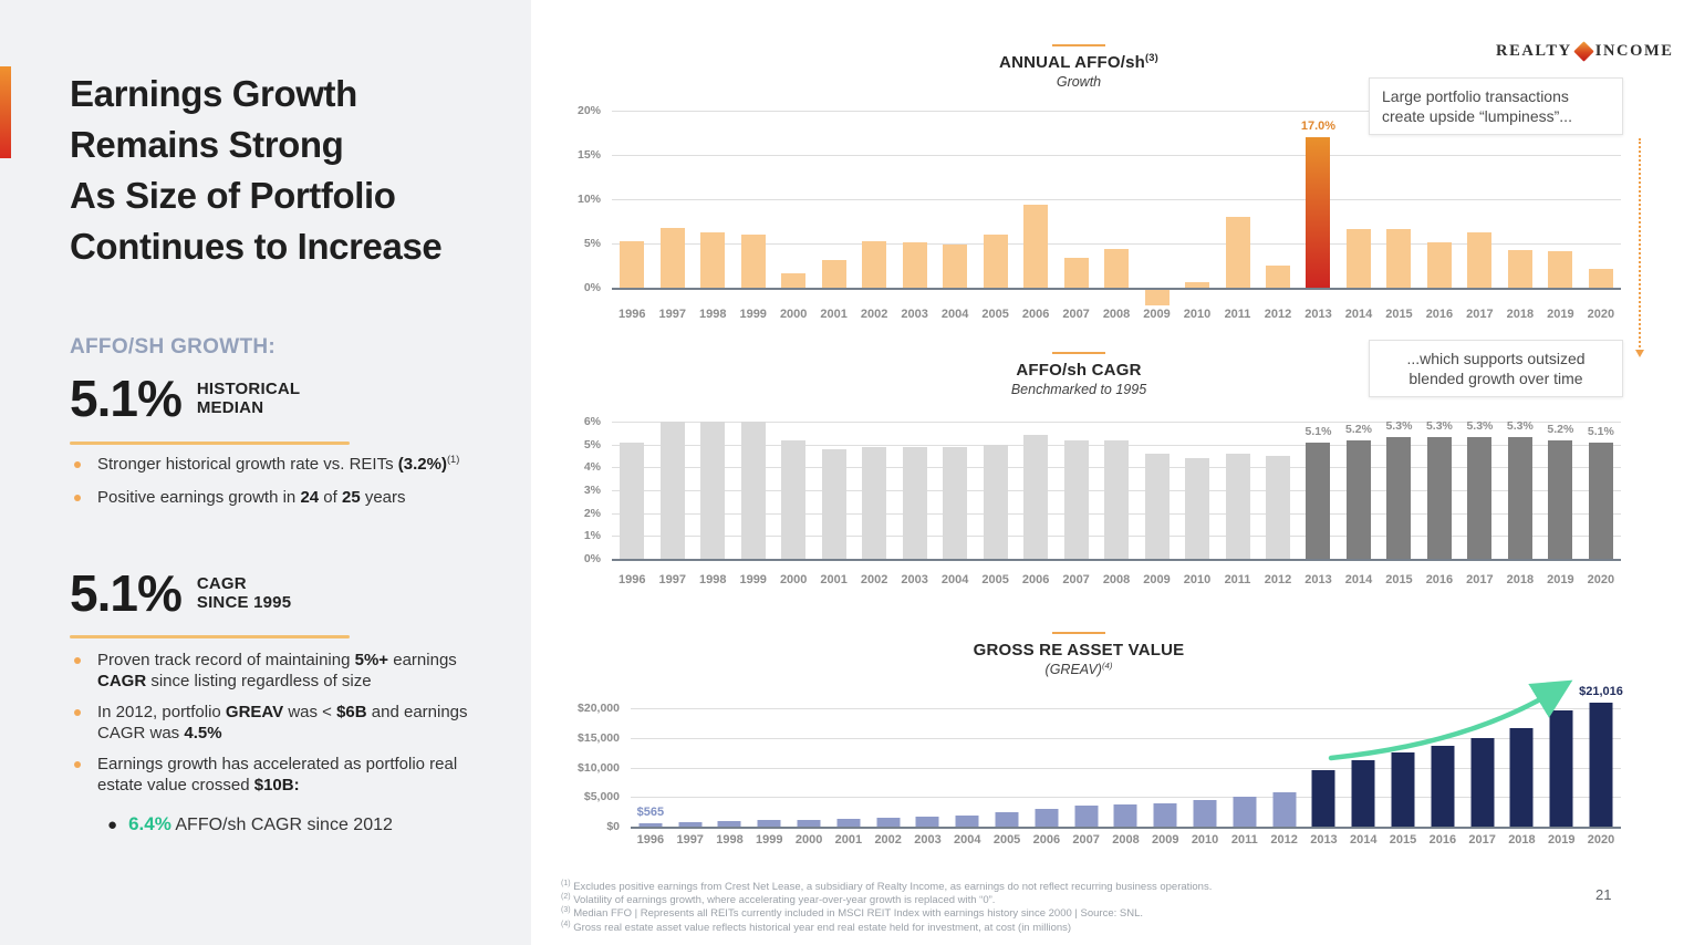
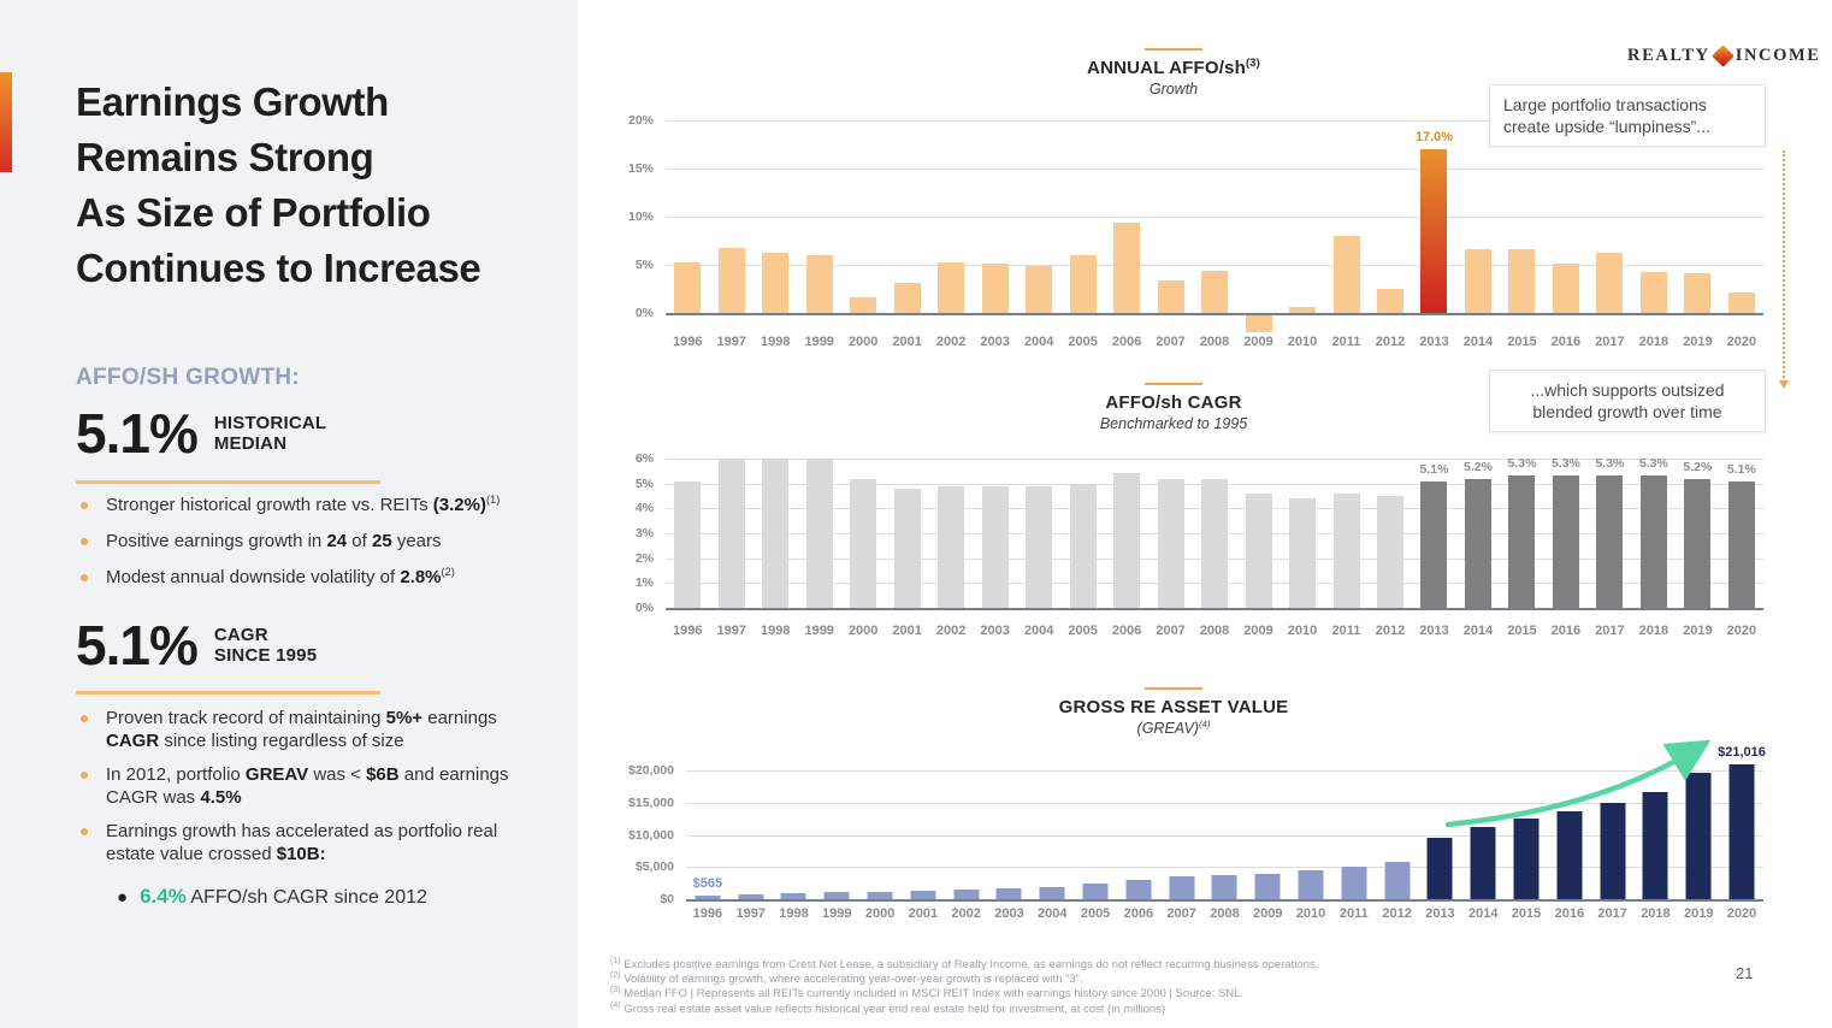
  Earnings Growth
  Remains Strong
  As Size of Portfolio
  Continues to Increase
  AFFO/SH GROWTH:
  5.1%
  HISTORICAL
  MEDIAN
  Stronger historical growth rate vs. REITs (3.2%)(1)
  Positive earnings growth in 24 of 25 years
+ Modest annual downside volatility of 2.8%(2)
  5.1%
  CAGR
  SINCE 1995
  Proven track record of maintaining 5%+ earnings CAGR since listing regardless of size
  In 2012, portfolio GREAV was < $6B and earnings CAGR was 4.5%
  Earnings growth has accelerated as portfolio real estate value crossed $10B:
  ● 6.4% AFFO/sh CAGR since 2012
  REALTY
  INCOME
  ANNUAL AFFO/sh(3)
  Growth
  20%
  15%
  10%
  5%
  0%
  17.0%
  1996
  1997
  1998
  1999
  2000
  2001
  2002
  2003
  2004
  2005
  2006
  2007
  2008
  2009
  2010
  2011
  2012
  2013
  2014
  2015
  2016
  2017
  2018
  2019
  2020
  AFFO/sh CAGR
  Benchmarked to 1995
  6%
  5%
  4%
  3%
  2%
  1%
  0%
  5.1%
  5.2%
  5.3%
  5.3%
  5.3%
  5.3%
  5.2%
  5.1%
  1996
  1997
  1998
  1999
  2000
  2001
  2002
  2003
  2004
  2005
  2006
  2007
  2008
  2009
  2010
  2011
  2012
  2013
  2014
  2015
  2016
  2017
  2018
  2019
  2020
  GROSS RE ASSET VALUE
  (GREAV)(4)
  $20,000
  $15,000
  $10,000
  $5,000
  $0
  $565
  $21,016
  1996
  1997
  1998
  1999
  2000
  2001
  2002
  2003
  2004
  2005
  2006
  2007
  2008
  2009
  2010
  2011
  2012
  2013
  2014
  2015
  2016
  2017
  2018
  2019
  2020
  Large portfolio transactions create upside “lumpiness”...
  ...which supports outsized blended growth over time
  Excludes positive earnings from Crest Net Lease, a subsidiary of Realty Income, as earnings do not reflect recurring business operations.
- Volatility of earnings growth, where accelerating year-over-year growth is replaced with “0”.
+ Volatility of earnings growth, where accelerating year-over-year growth is replaced with “3”.
  Median FFO | Represents all REITs currently included in MSCI REIT Index with earnings history since 2000 | Source: SNL.
  Gross real estate asset value reflects historical year end real estate held for investment, at cost (in millions)
  21
